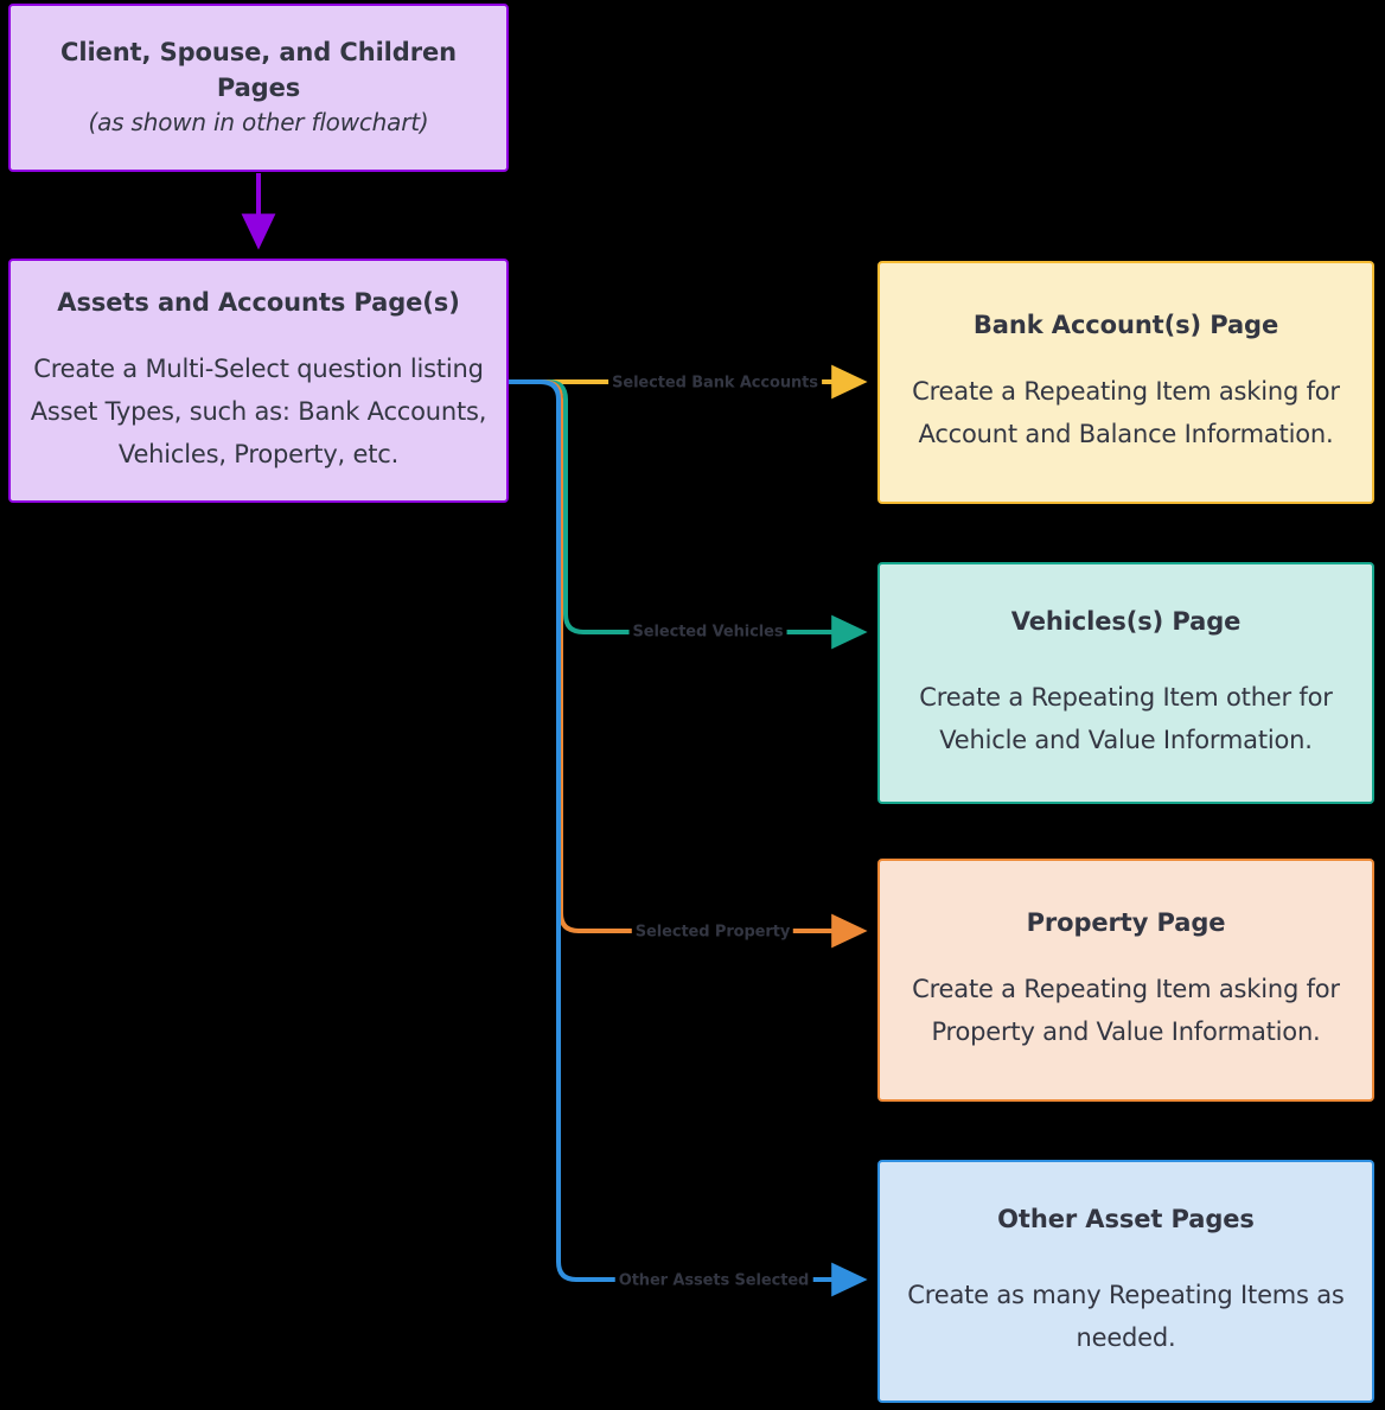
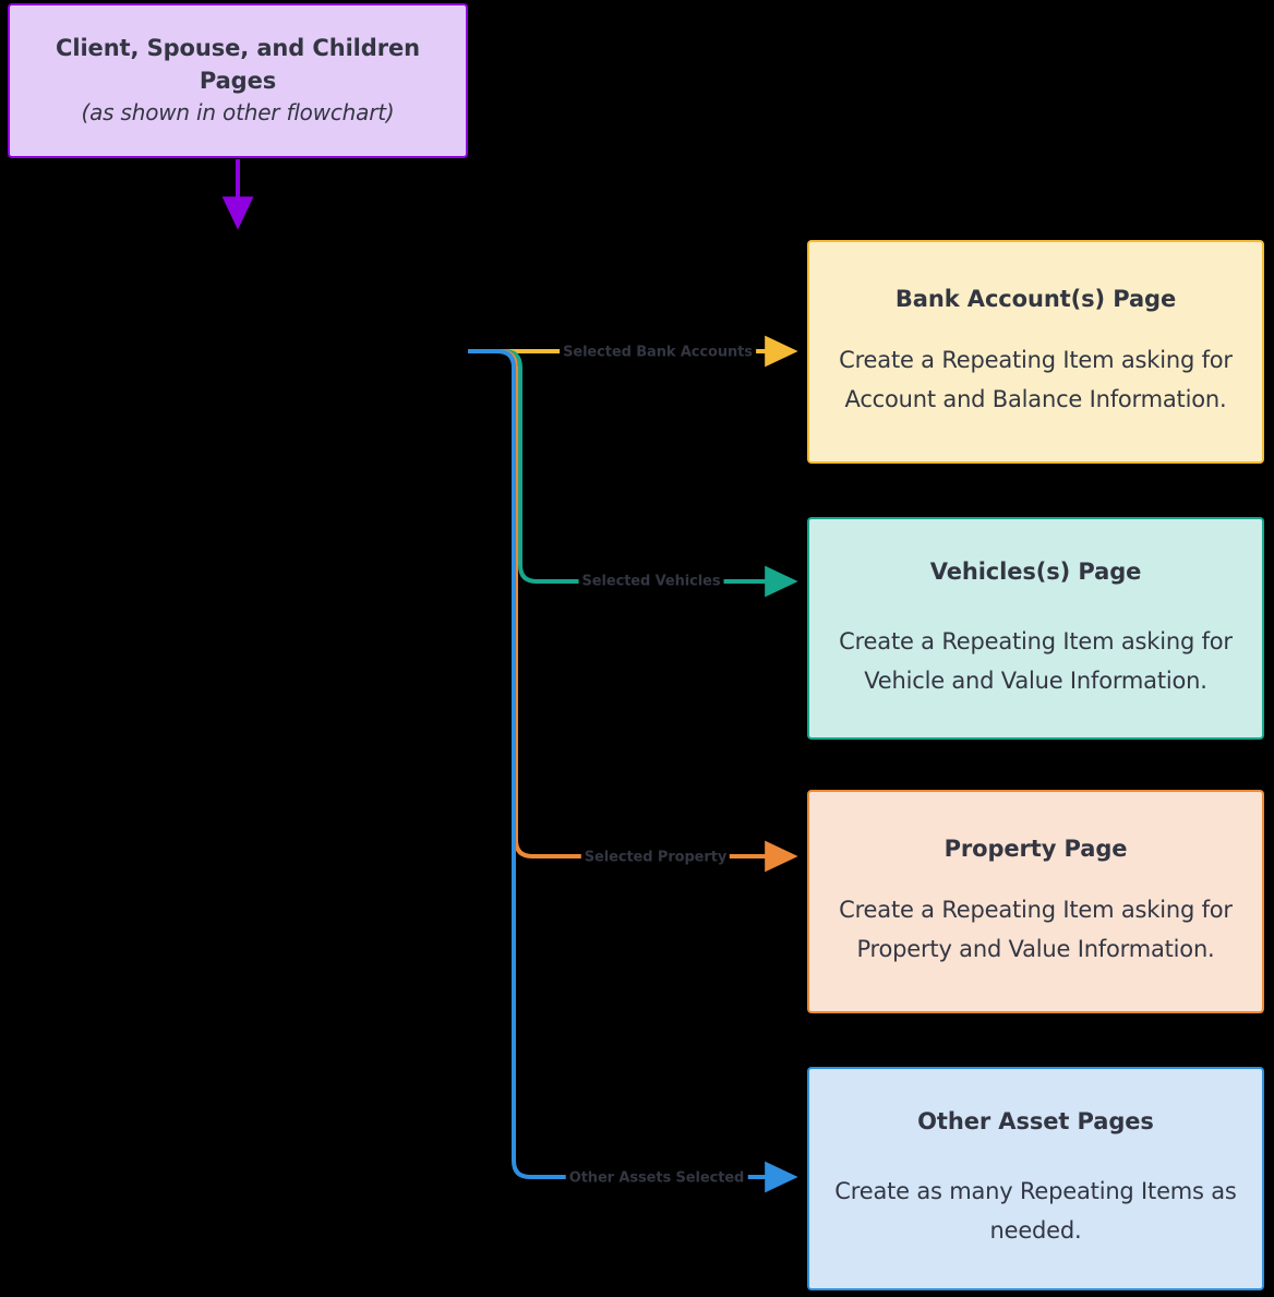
  Selected Bank Accounts
  Selected Vehicles
  Selected Property
  Other Assets Selected
  Client, Spouse, and Children Pages
  (as shown in other flowchart)
- Assets and Accounts Page(s)
- Create a Multi-Select question listing Asset Types, such as: Bank Accounts, Vehicles, Property, etc.
  Bank Account(s) Page
  Create a Repeating Item asking for Account and Balance Information.
  Vehicles(s) Page
- Create a Repeating Item other for Vehicle and Value Information.
+ Create a Repeating Item asking for Vehicle and Value Information.
  Property Page
  Create a Repeating Item asking for Property and Value Information.
  Other Asset Pages
  Create as many Repeating Items as needed.
